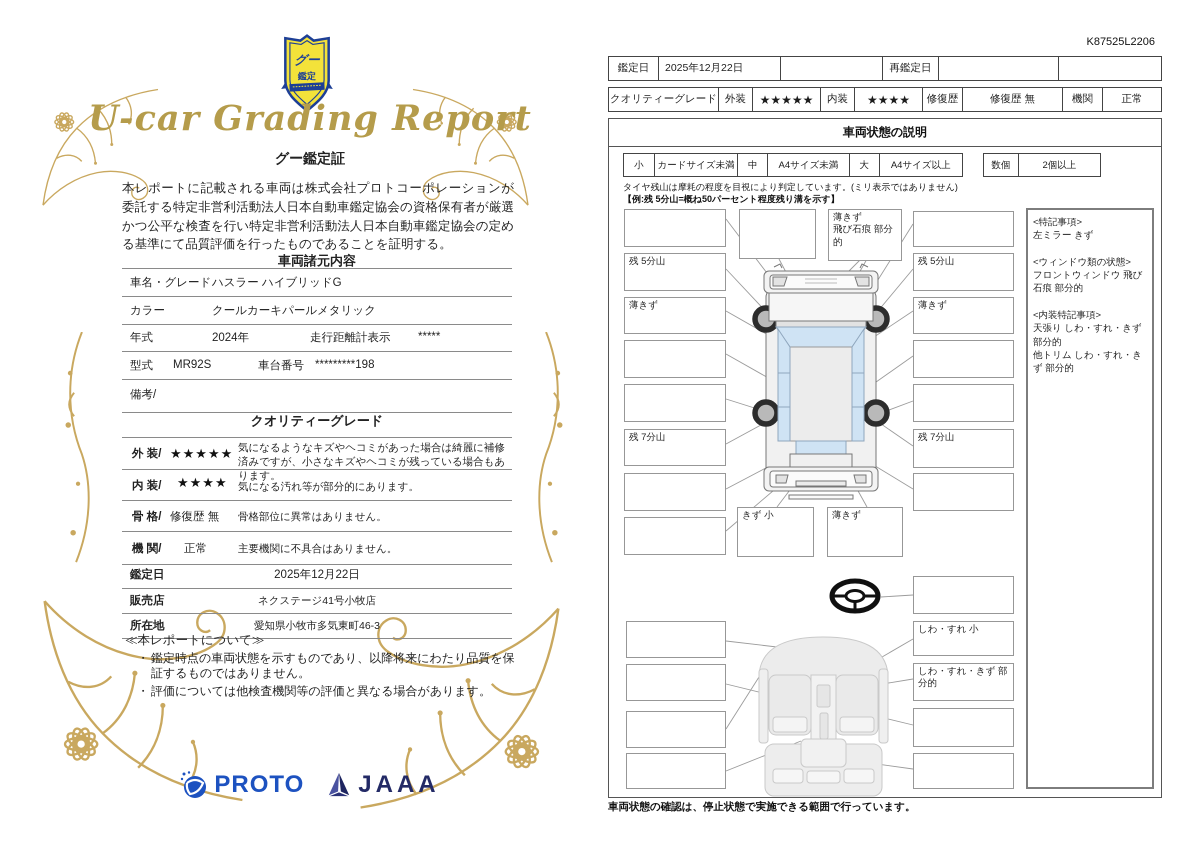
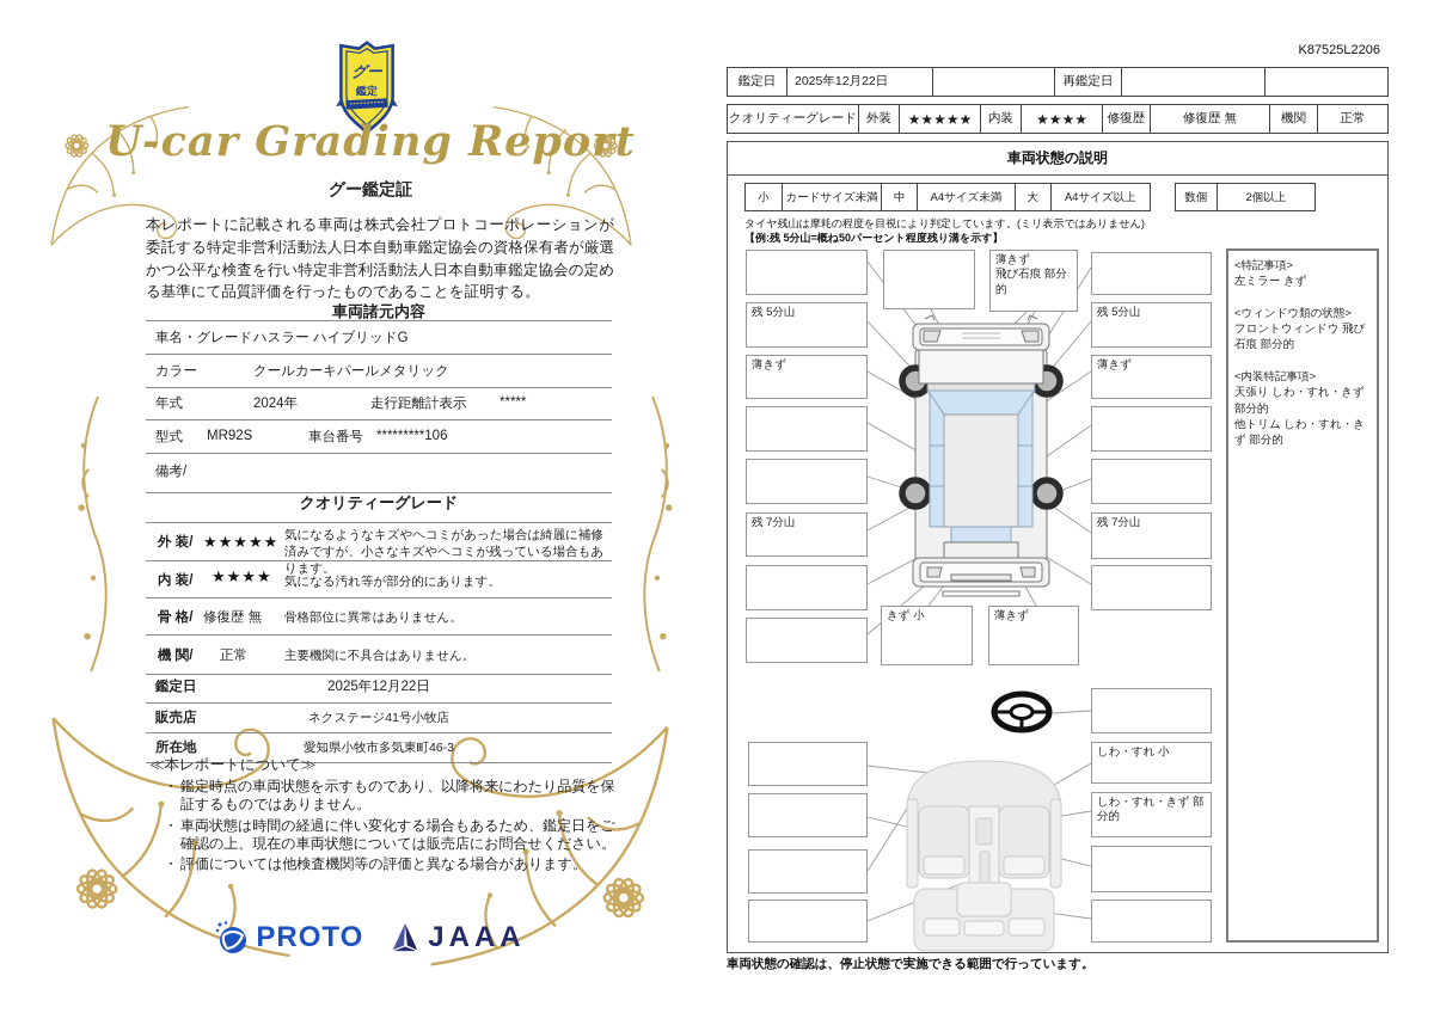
  グー
  鑑定
  U-car Grading Report
  グー鑑定証
  本レポートに記載される車両は株式会社プロトコーポレーションが委託する特定非営利活動法人日本自動車鑑定協会の資格保有者が厳選かつ公平な検査を行い特定非営利活動法人日本自動車鑑定協会の定める基準にて品質評価を行ったものであることを証明する。
  車両諸元内容
  車名・グレード
  ハスラー ハイブリッドG
  カラー
  クールカーキパールメタリック
  年式
  2024年
  走行距離計表示
  *****
  型式
  MR92S
  車台番号
- *********198
+ *********106
  備考/
  クオリティーグレード
  外 装/
  ★★★★★
  気になるようなキズやヘコミがあった場合は綺麗に補修済みですが、小さなキズやヘコミが残っている場合もあります。
  内 装/
  ★★★★
  気になる汚れ等が部分的にあります。
  骨 格/
  修復歴 無
  骨格部位に異常はありません。
  機 関/
  正常
  主要機関に不具合はありません。
  鑑定日
  2025年12月22日
  販売店
  ネクステージ41号小牧店
  所在地
  愛知県小牧市多気東町46-3
  ≪本レポートについて≫
  鑑定時点の車両状態を示すものであり、以降将来にわたり品質を保証するものではありません。
+ 車両状態は時間の経過に伴い変化する場合もあるため、鑑定日をご確認の上、現在の車両状態については販売店にお問合せください。
  評価については他検査機関等の評価と異なる場合があります。
  PROTO
  JAAA
  K87525L2206
  鑑定日
  2025年12月22日
  再鑑定日
  クオリティーグレード
  外装
  ★★★★★
  内装
  ★★★★
  修復歴
  修復歴 無
  機関
  正常
  車両状態の説明
  小
  カードサイズ未満
  中
  A4サイズ未満
  大
  A4サイズ以上
  数個
  2個以上
  タイヤ残山は摩耗の程度を目視により判定しています。(ミリ表示ではありません)
  【例:残 5分山=概ね50パーセント程度残り溝を示す】
  残 5分山
  薄きず
  残 7分山
  薄きず
  飛び石痕 部分的
  残 5分山
  薄きず
  残 7分山
  きず 小
  薄きず
  しわ・すれ 小
  しわ・すれ・きず 部分的
  <特記事項>
  左ミラー きず
  <ウィンドウ類の状態>
  フロントウィンドウ 飛び石痕 部分的
  <内装特記事項>
  天張り しわ・すれ・きず 部分的
  他トリム しわ・すれ・きず 部分的
  車両状態の確認は、停止状態で実施できる範囲で行っています。
